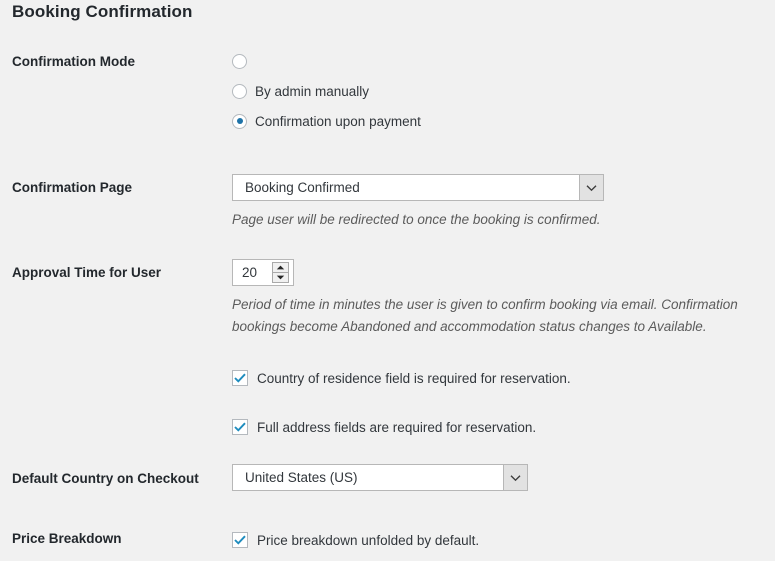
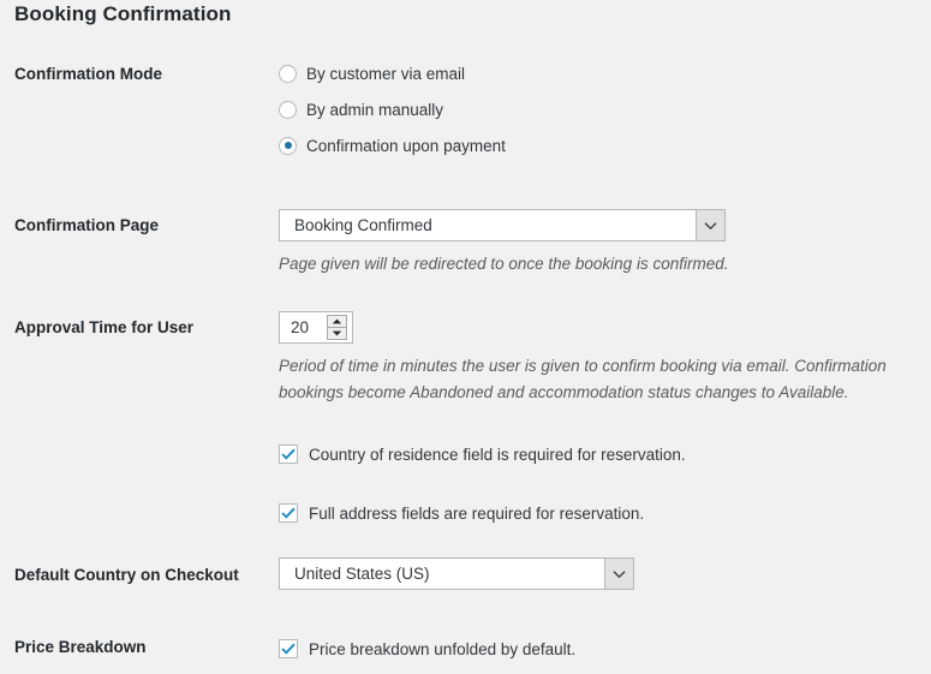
  Booking Confirmation
  Confirmation Mode
+ By customer via email
  By admin manually
  Confirmation upon payment
  Confirmation Page
  Booking Confirmed
- Page user will be redirected to once the booking is confirmed.
+ Page given will be redirected to once the booking is confirmed.
  Approval Time for User
  20
  Period of time in minutes the user is given to confirm booking via email. Confirmation
  bookings become Abandoned and accommodation status changes to Available.
  Country of residence field is required for reservation.
  Full address fields are required for reservation.
  Default Country on Checkout
  United States (US)
  Price Breakdown
  Price breakdown unfolded by default.
